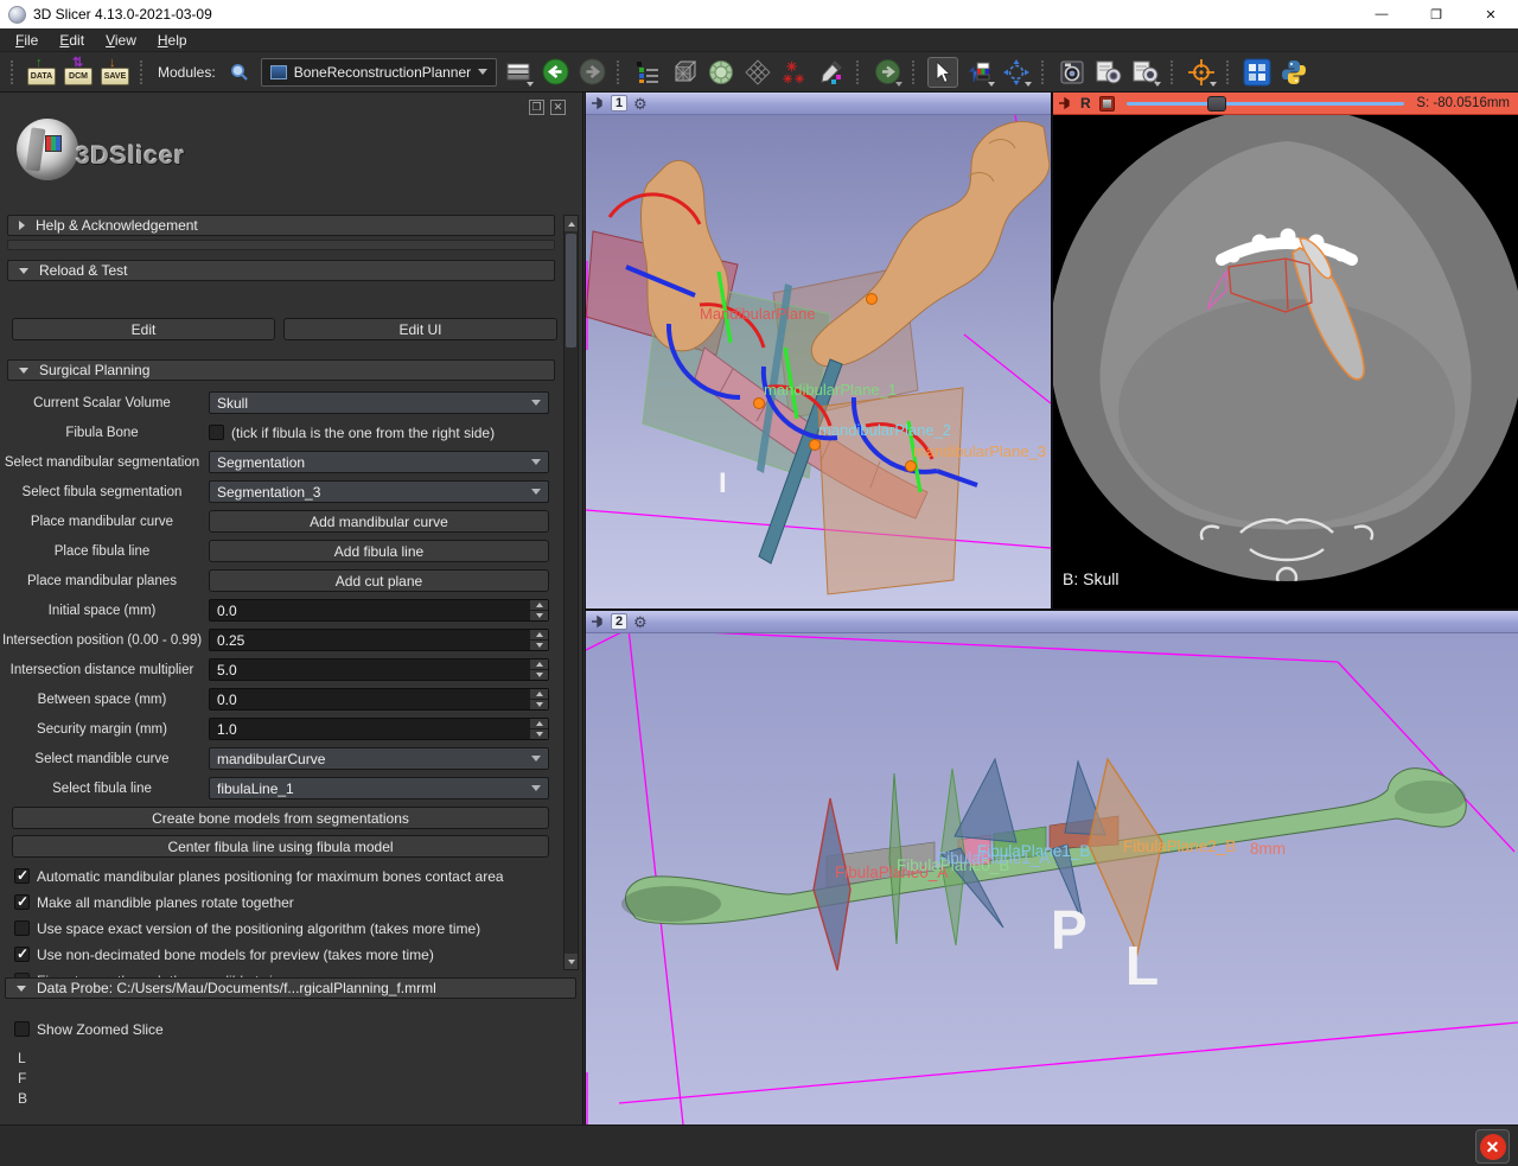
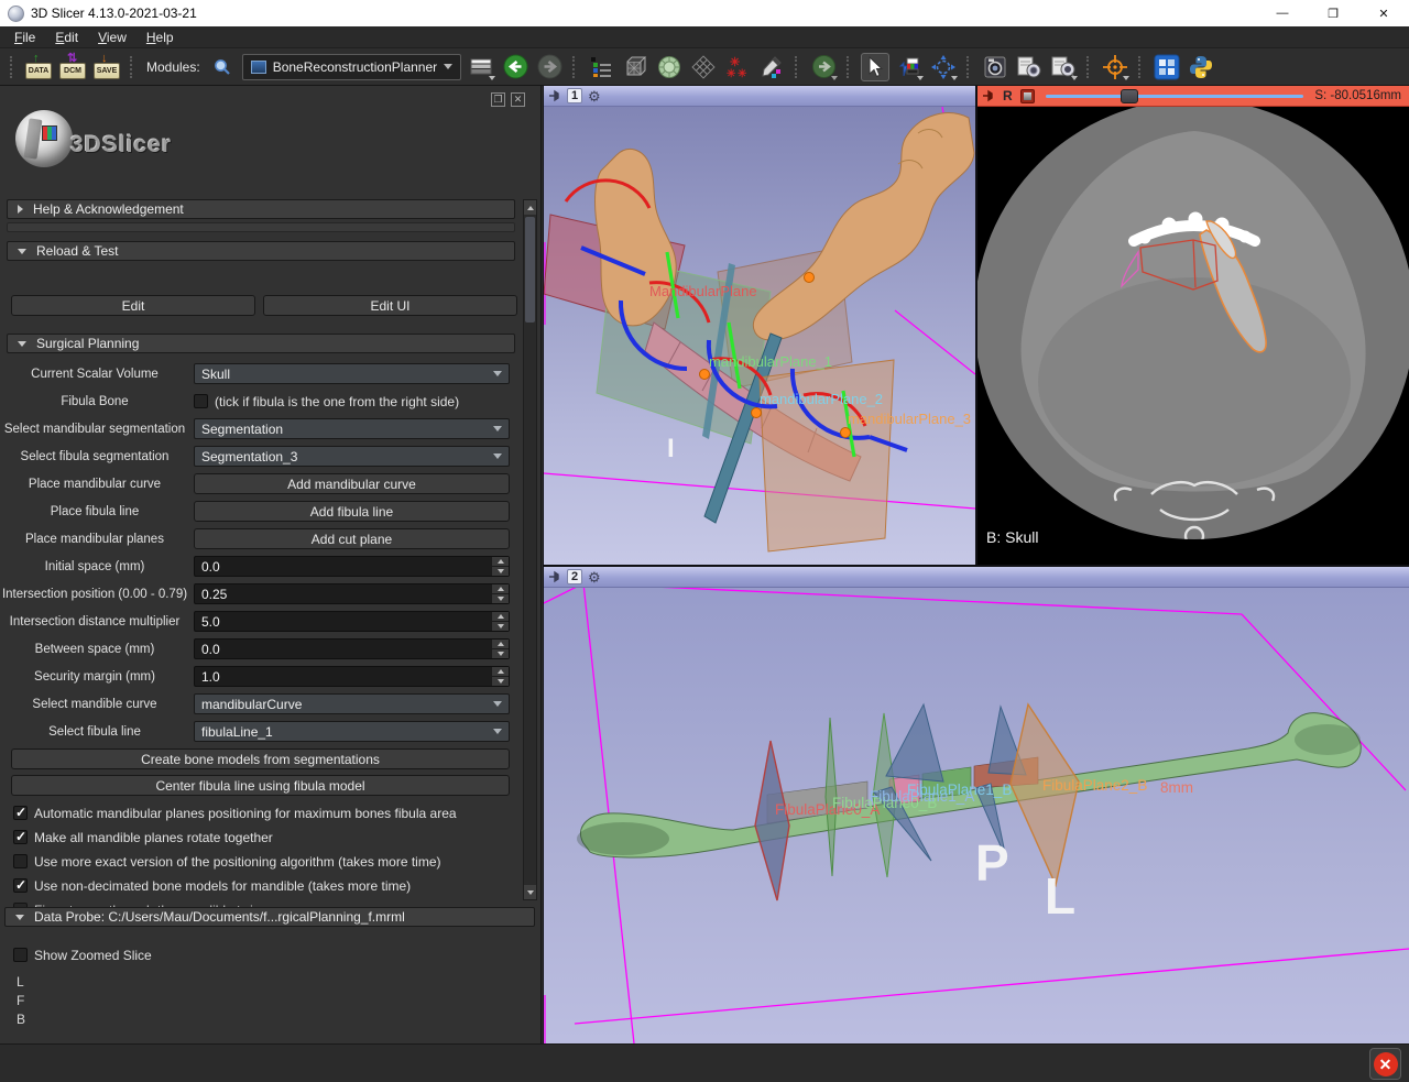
- 3D Slicer 4.13.0-2021-03-09
+ 3D Slicer 4.13.0-2021-03-21
  —
  ❐
  ✕
  File
  Edit
  View
  Help
  ↑
  ⇅
  ↓
  Modules:
  BoneReconstructionPlanner
  ✳
  ✳
  ✳
  ❐
  ✕
  3DSlicer
  Help & Acknowledgement
  Reload & Test
  Edit
  Edit UI
  Surgical Planning
  Current Scalar Volume
  Skull
  Fibula Bone
  (tick if fibula is the one from the right side)
  Select mandibular segmentation
  Segmentation
  Select fibula segmentation
  Segmentation_3
  Place mandibular curve
  Add mandibular curve
  Place fibula line
  Add fibula line
  Place mandibular planes
  Add cut plane
  Initial space (mm)
  0.0
- Intersection position (0.00 - 0.99)
+ Intersection position (0.00 - 0.79)
  0.25
  Intersection distance multiplier
  5.0
  Between space (mm)
  0.0
  Security margin (mm)
  1.0
  Select mandible curve
  mandibularCurve
  Select fibula line
  fibulaLine_1
  Create bone models from segmentations
  Center fibula line using fibula model
- Automatic mandibular planes positioning for maximum bones contact area
+ Automatic mandibular planes positioning for maximum bones fibula area
  Make all mandible planes rotate together
- Use space exact version of the positioning algorithm (takes more time)
+ Use more exact version of the positioning algorithm (takes more time)
- Use non-decimated bone models for preview (takes more time)
+ Use non-decimated bone models for mandible (takes more time)
  Data Probe: C:/Users/Mau/Documents/f...rgicalPlanning_f.mrml
  Show Zoomed Slice
  L
  F
  B
  1
  ⚙
  MandibularPlane
  mandibularPlane_1
  mandibularPlane_2
  mandibularPlane_3
  I
  R
  S: -80.0516mm
  B: Skull
  2
  ⚙
  FibulaPlane0_A
  FibulaPlane0_B
  FibulaPlane1_A
  FibulaPlane1_B
  FibulaPlane2_B
  8mm
  P
  L
  ✕
